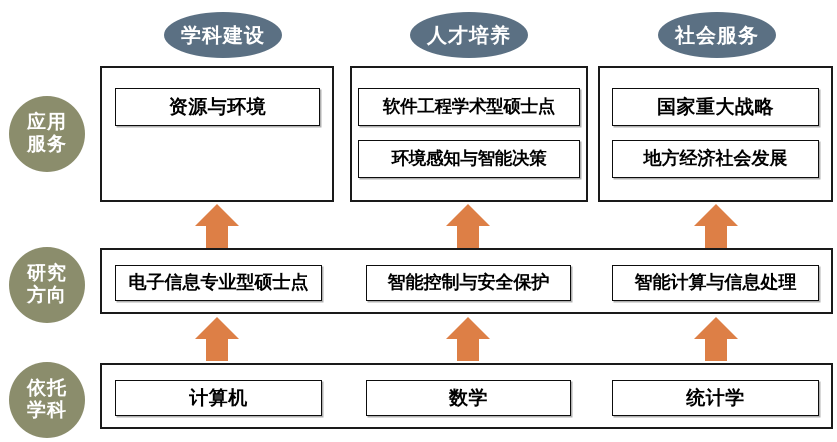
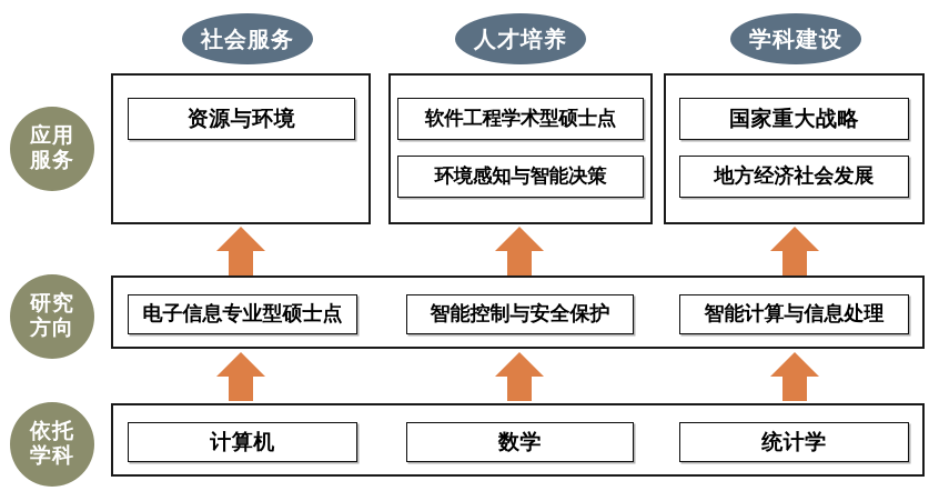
- 学科建设
+ 社会服务
  人才培养
- 社会服务
+ 学科建设
  应用
  服务
  研究
  方向
  依托
  学科
  资源与环境
  软件工程学术型硕士点
  环境感知与智能决策
  国家重大战略
  地方经济社会发展
  电子信息专业型硕士点
  智能控制与安全保护
  智能计算与信息处理
  计算机
  数学
  统计学
